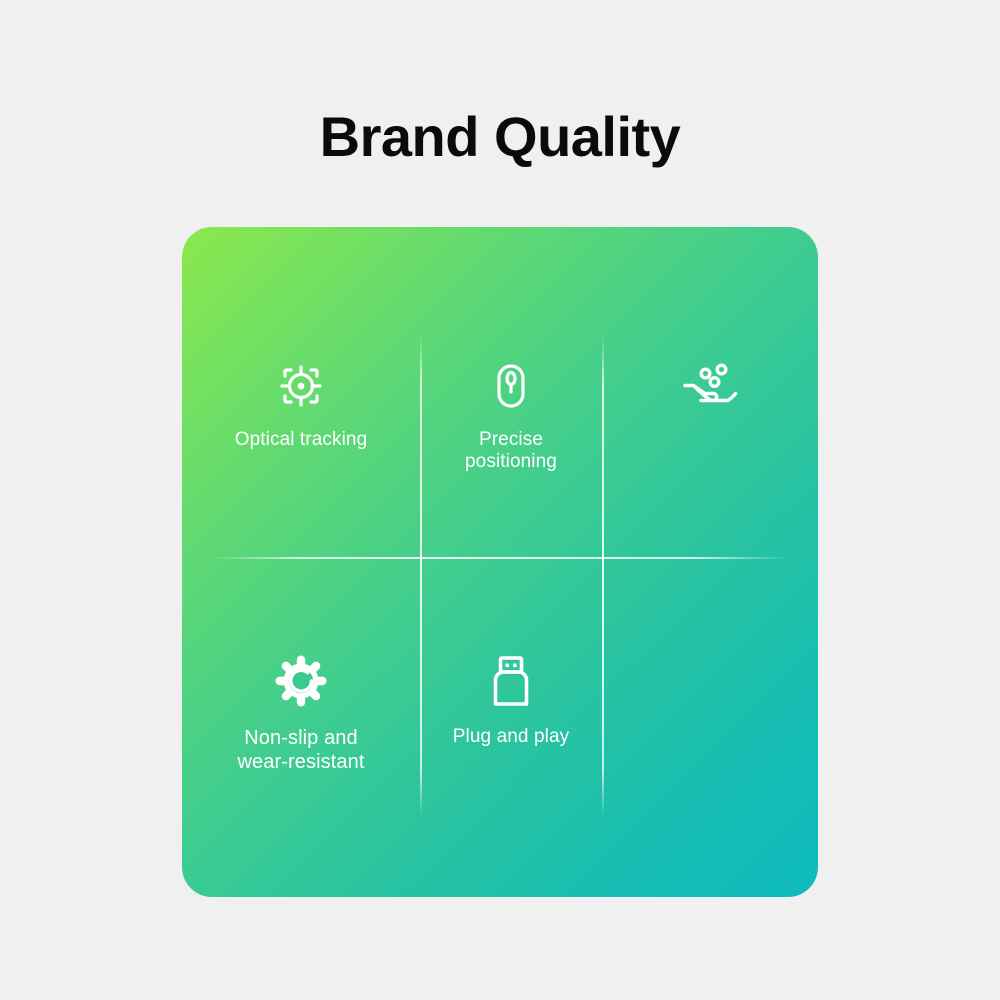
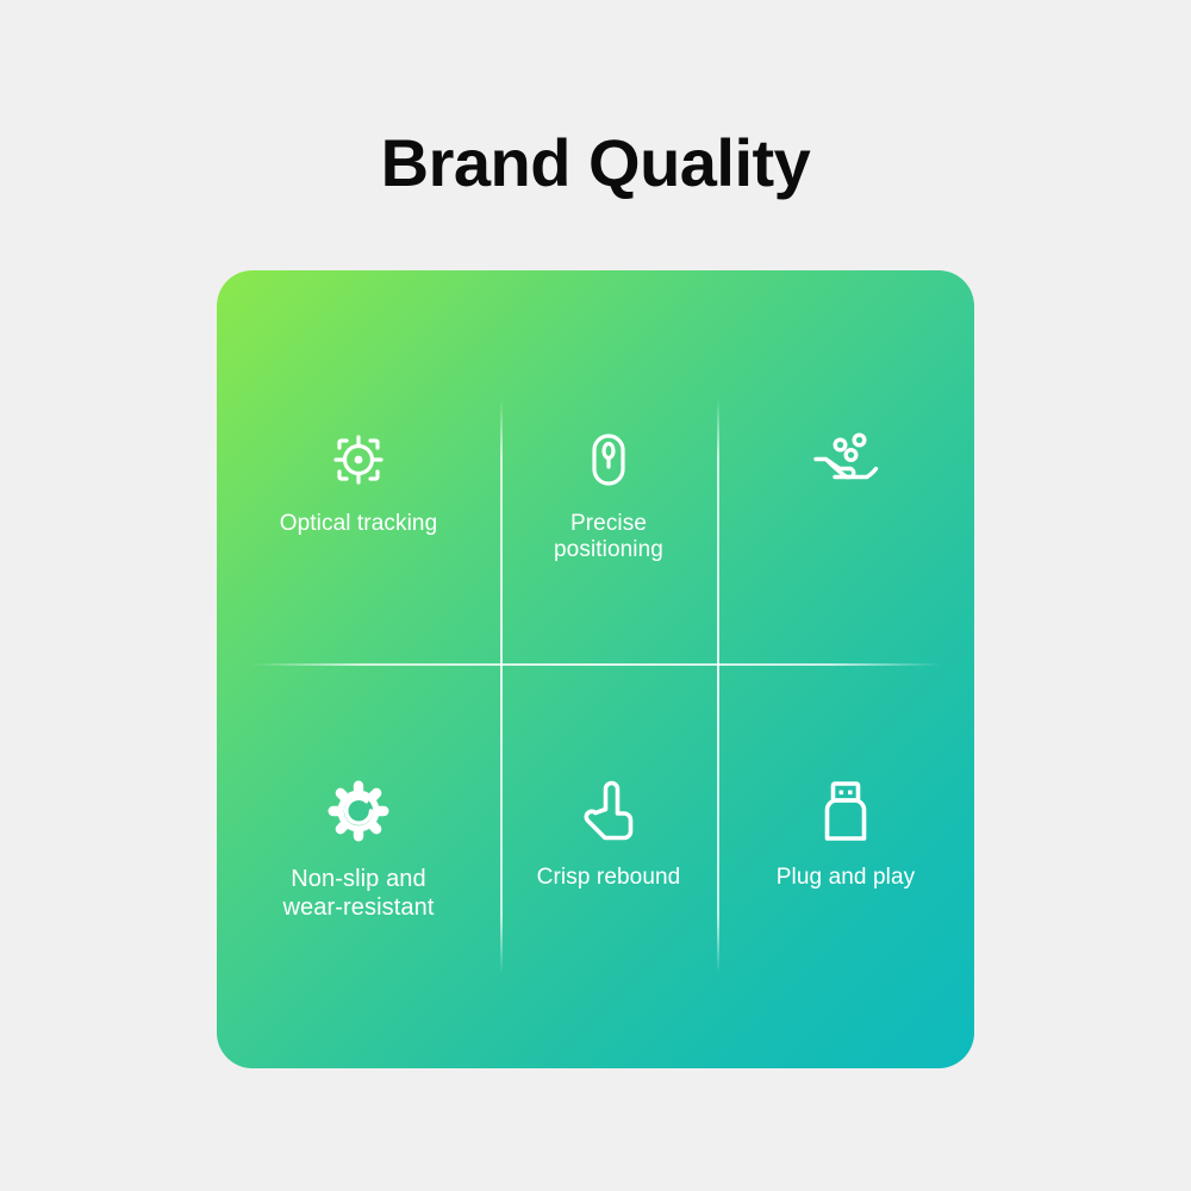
  Brand Quality
  Optical tracking
  Precise
  positioning
  Non-slip and
  wear-resistant
+ Crisp rebound
  Plug and play
